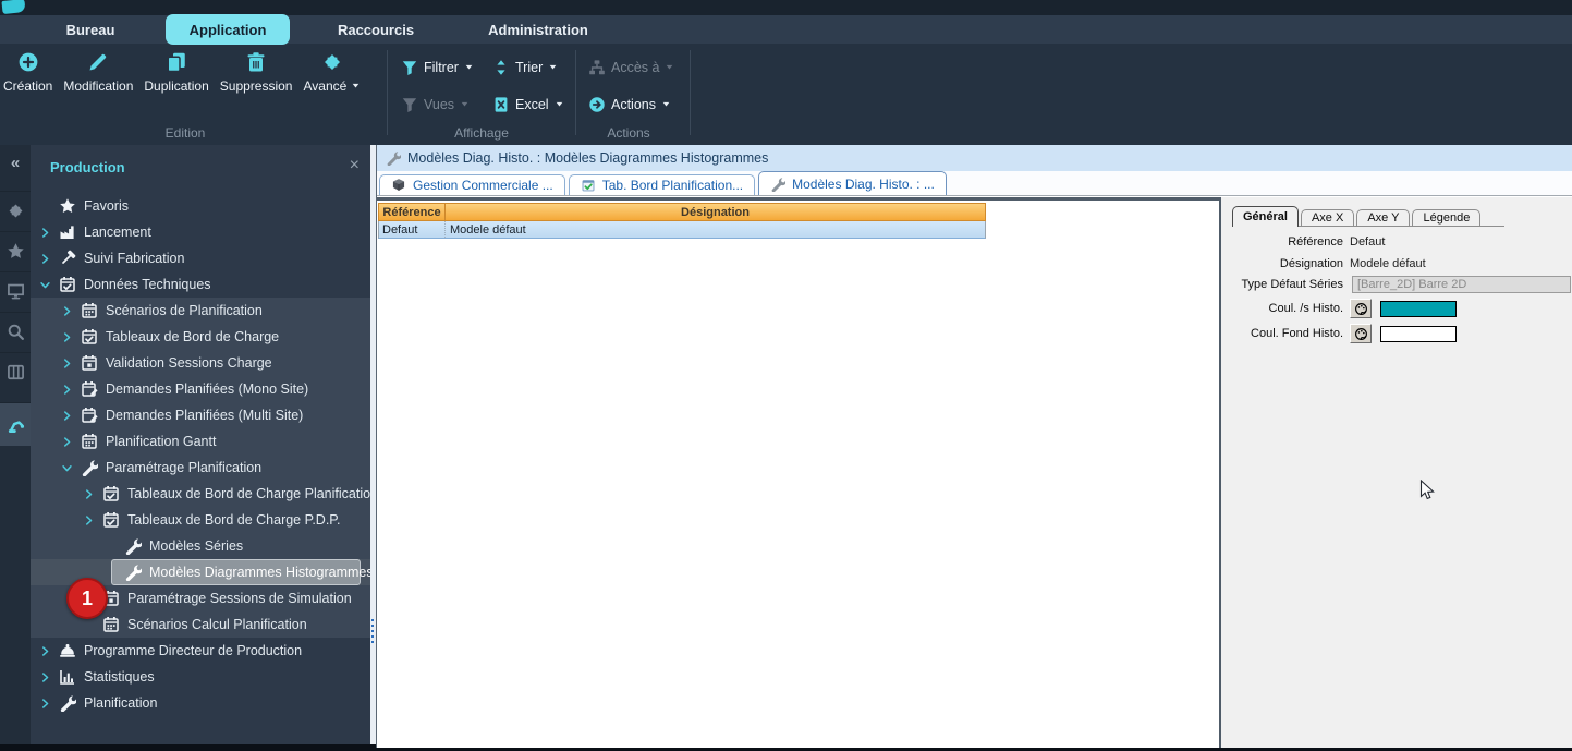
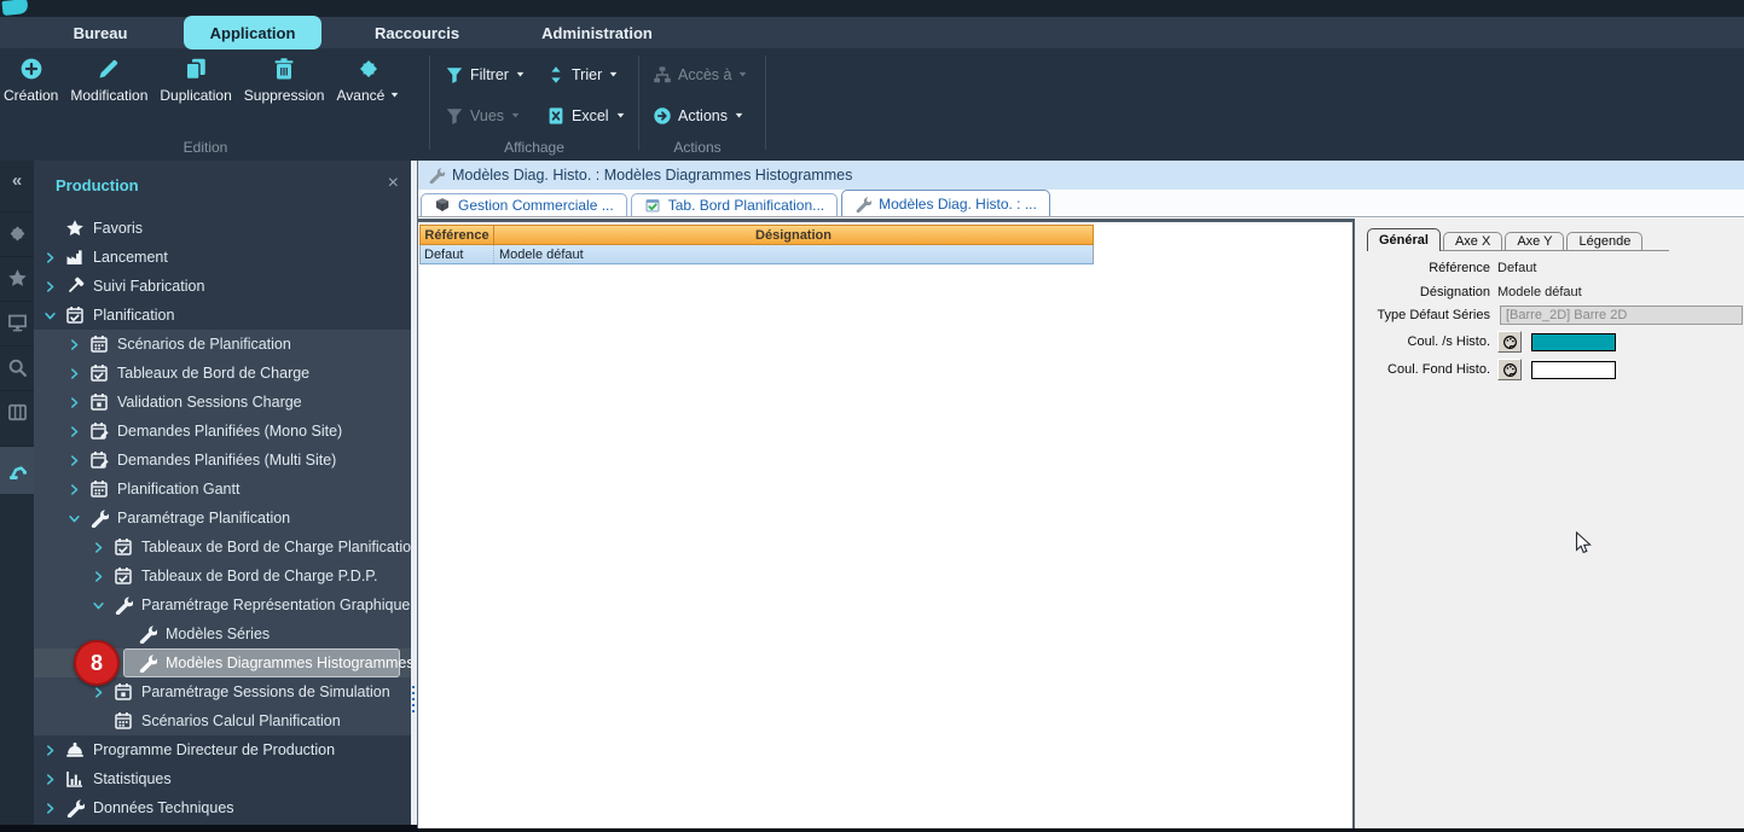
  Bureau
  Application
  Raccourcis
  Administration
  Création
  Modification
  Duplication
  Suppression
  Avancé
  Filtrer
  Trier
  Vues
  Excel
  Accès à
  Actions
  Edition
  Affichage
  Actions
  «
  Production
  ×
  Favoris
  Lancement
  Suivi Fabrication
- Données Techniques
+ Planification
  Scénarios de Planification
  Tableaux de Bord de Charge
  Validation Sessions Charge
  Demandes Planifiées (Mono Site)
  Demandes Planifiées (Multi Site)
  Planification Gantt
  Paramétrage Planification
  Tableaux de Bord de Charge Planificatio
  Tableaux de Bord de Charge P.D.P.
+ Paramétrage Représentation Graphique
  Modèles Séries
  Modèles Diagrammes Histogramme
  Paramétrage Sessions de Simulation
  Scénarios Calcul Planification
  Programme Directeur de Production
  Statistiques
- Planification
+ Données Techniques
- 1
+ 8
  Modèles Diag. Histo. : Modèles Diagrammes Histogrammes
  Gestion Commerciale ...
  Tab. Bord Planification...
  Modèles Diag. Histo. : ...
  Référence
  Désignation
  Defaut
  Modele défaut
  Général
  Axe X
  Axe Y
  Légende
  Référence
  Defaut
  Désignation
  Modele défaut
  Type Défaut Séries
  [Barre_2D] Barre 2D
  Coul. /s Histo.
  Coul. Fond Histo.
